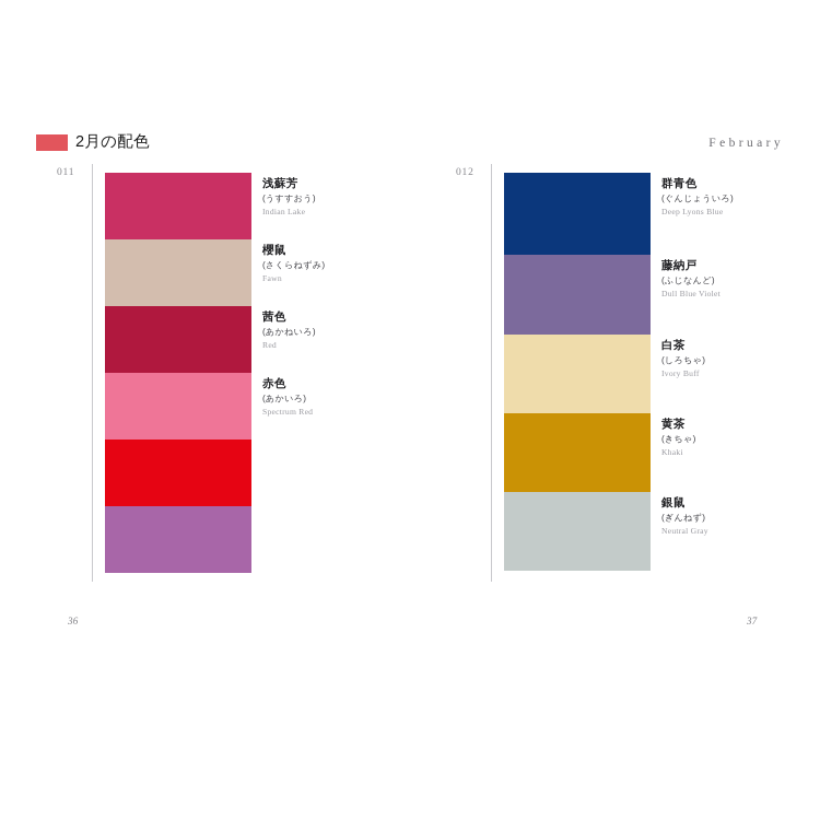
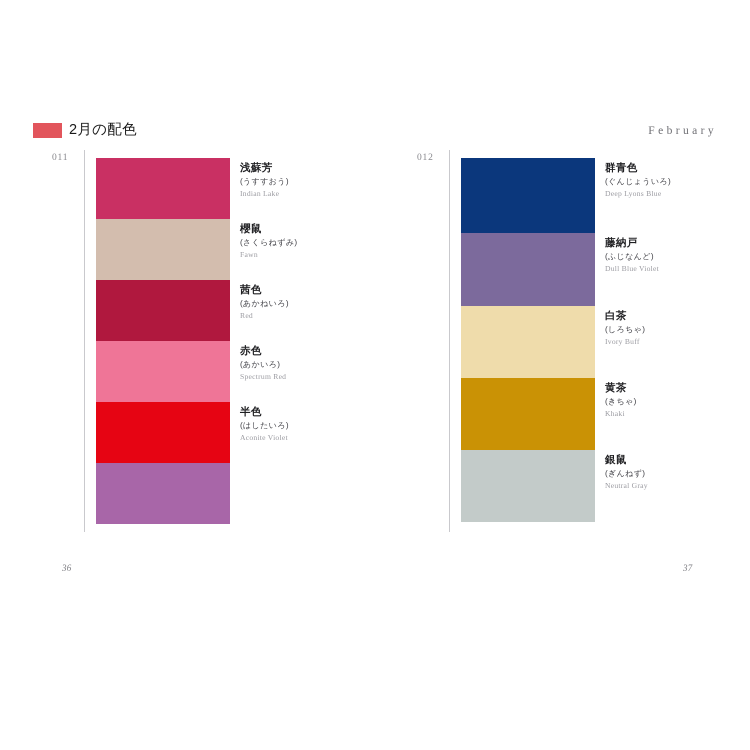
  2月の配色
  February
  011
  浅蘇芳
  (うすすおう)
  Indian Lake
  櫻鼠
  (さくらねずみ)
  Fawn
  茜色
  (あかねいろ)
  Red
  赤色
  (あかいろ)
  Spectrum Red
+ 半色
+ (はしたいろ)
+ Aconite Violet
  012
  群青色
  (ぐんじょういろ)
  Deep Lyons Blue
  藤納戸
  (ふじなんど)
  Dull Blue Violet
  白茶
  (しろちゃ)
  Ivory Buff
  黄茶
  (きちゃ)
  Khaki
  銀鼠
  (ぎんねず)
  Neutral Gray
  36
  37
